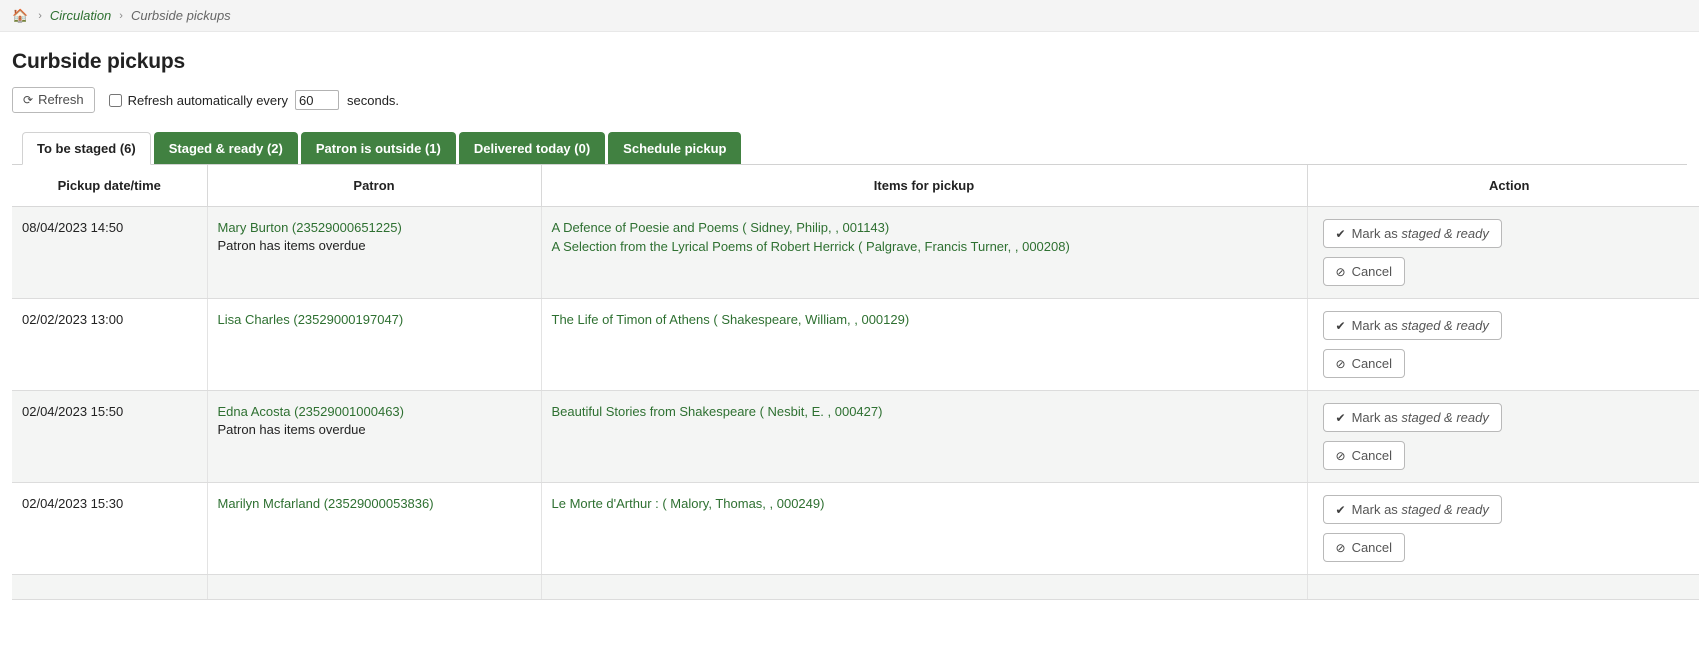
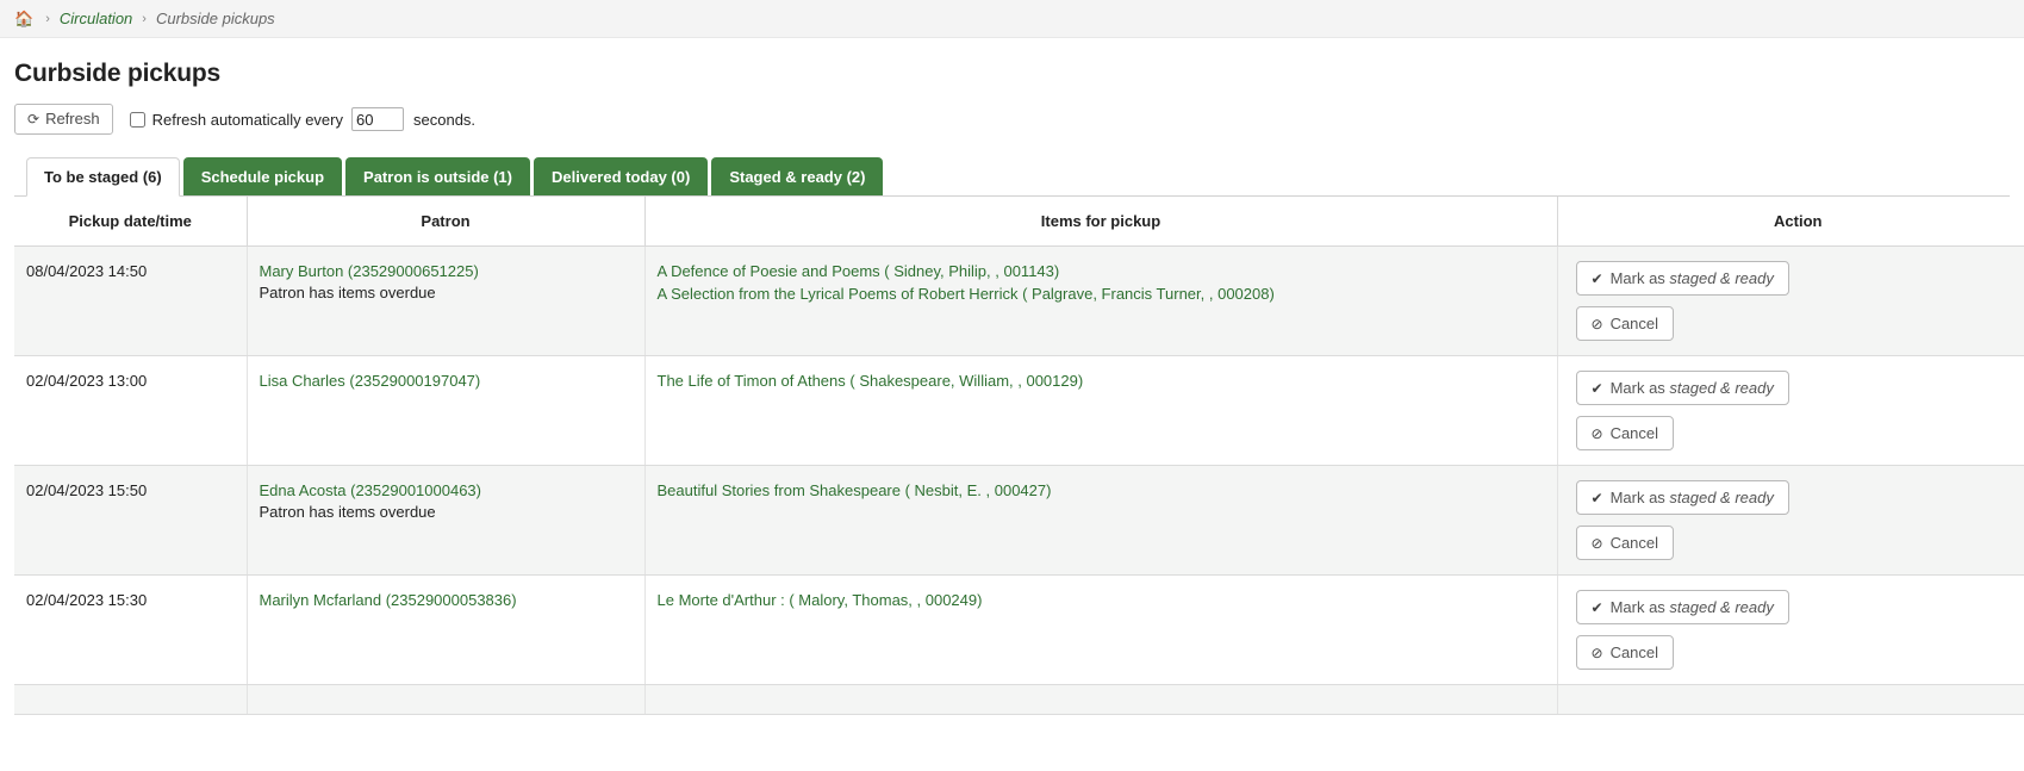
  🏠
  ›
  Circulation
  ›
  Curbside pickups
  Curbside pickups
  ⟳
  Refresh
  Refresh automatically every
  60
  seconds.
  To be staged (6)
- Staged & ready (2)
+ Schedule pickup
  Patron is outside (1)
  Delivered today (0)
- Schedule pickup
+ Staged & ready (2)
  Pickup date/time	Patron	Items for pickup	Action
  08/04/2023 14:50	Mary Burton (23529000651225)Patron has items overdue	A Defence of Poesie and Poems ( Sidney, Philip, , 001143)A Selection from the Lyrical Poems of Robert Herrick ( Palgrave, Francis Turner, , 000208)	✔ Mark as staged & ready⊘ Cancel
- 02/02/2023 13:00	Lisa Charles (23529000197047)	The Life of Timon of Athens ( Shakespeare, William, , 000129)	✔ Mark as staged & ready⊘ Cancel
+ 02/04/2023 13:00	Lisa Charles (23529000197047)	The Life of Timon of Athens ( Shakespeare, William, , 000129)	✔ Mark as staged & ready⊘ Cancel
  02/04/2023 15:50	Edna Acosta (23529001000463)Patron has items overdue	Beautiful Stories from Shakespeare ( Nesbit, E. , 000427)	✔ Mark as staged & ready⊘ Cancel
  02/04/2023 15:30	Marilyn Mcfarland (23529000053836)	Le Morte d'Arthur : ( Malory, Thomas, , 000249)	✔ Mark as staged & ready⊘ Cancel
